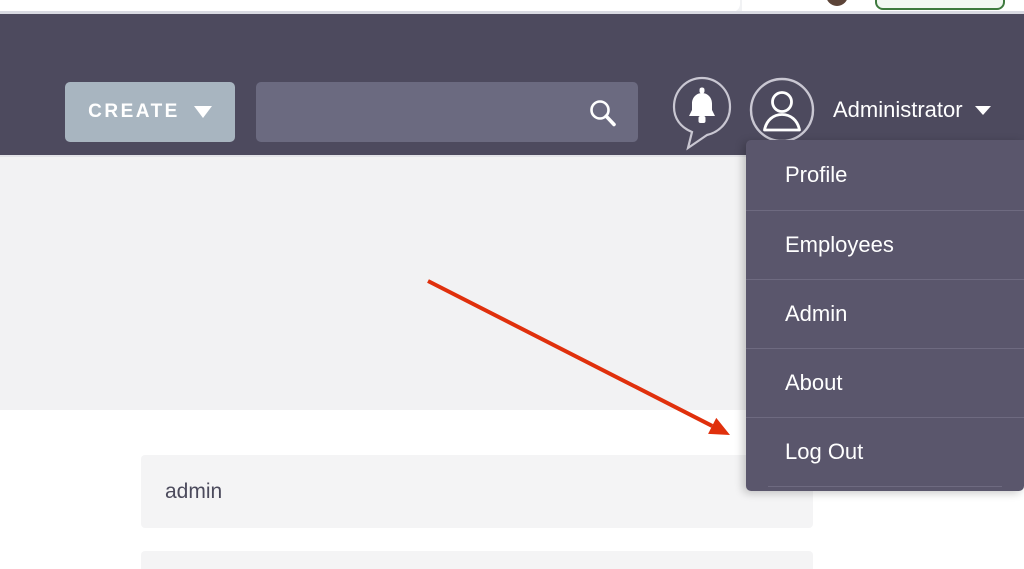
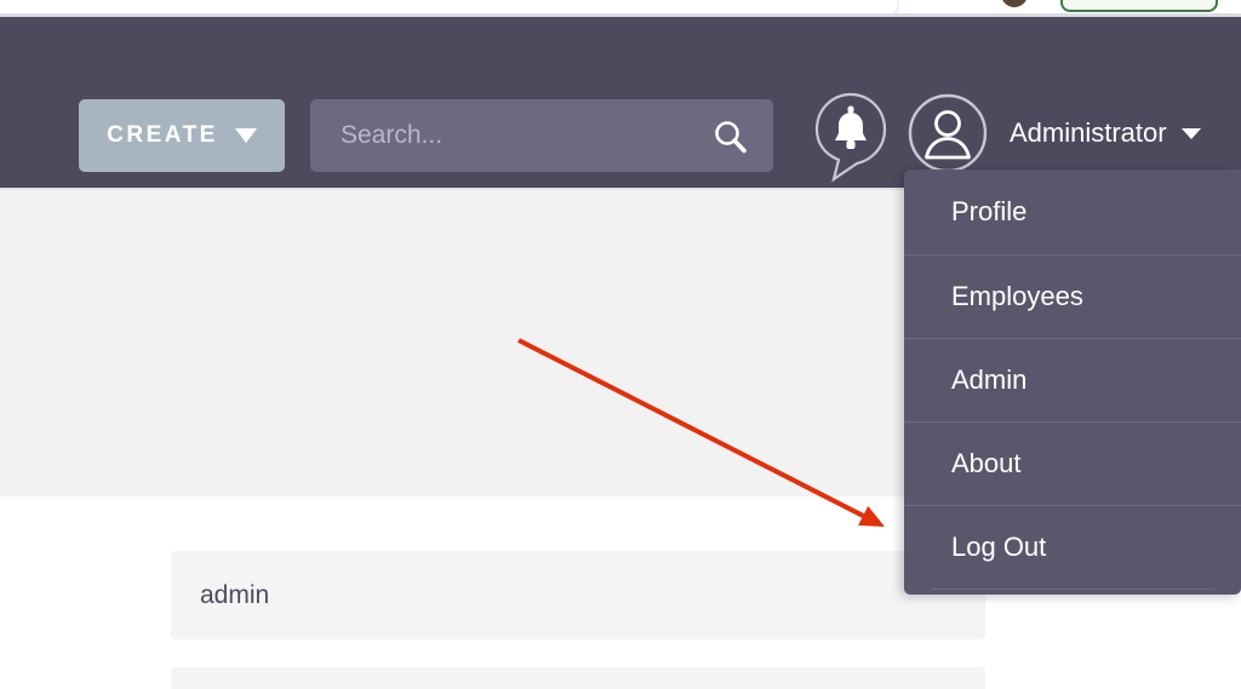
  admin
  CREATE
+ Search...
  Administrator
  Profile
  Employees
  Admin
  About
  Log Out
